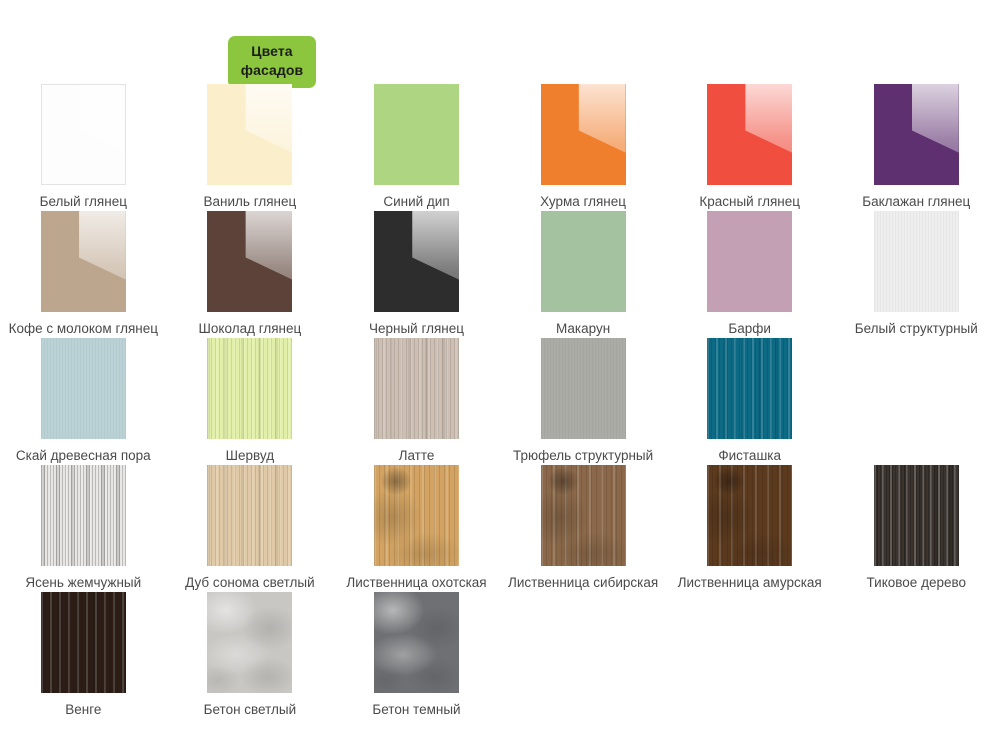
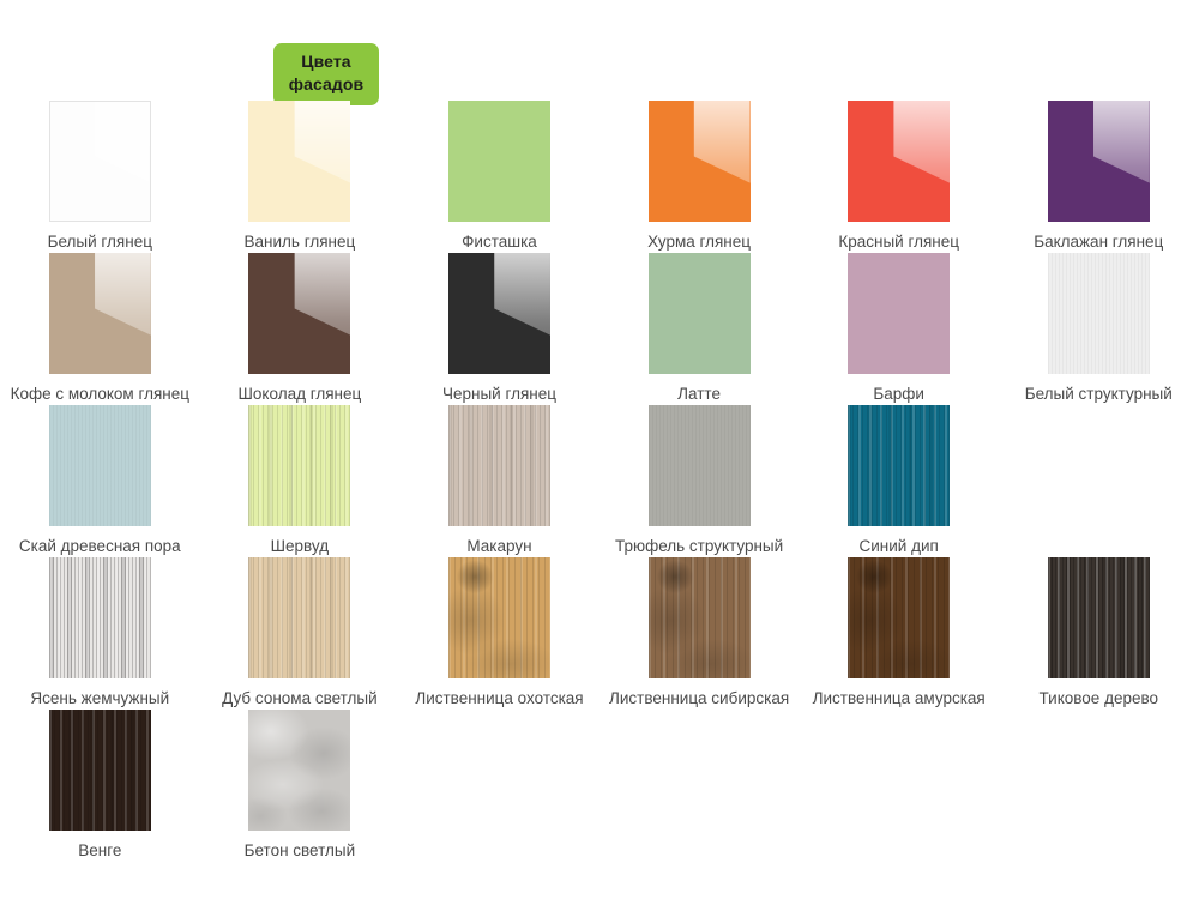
  Цвета
  фасадов
  Белый глянец
  Ваниль глянец
- Синий дип
+ Фисташка
  Хурма глянец
  Красный глянец
  Баклажан глянец
  Кофе с молоком глянец
  Шоколад глянец
  Черный глянец
- Макарун
+ Латте
  Барфи
  Белый структурный
  Скай древесная пора
  Шервуд
- Латте
+ Макарун
  Трюфель структурный
- Фисташка
+ Синий дип
  Ясень жемчужный
  Дуб сонома светлый
  Лиственница охотская
  Лиственница сибирская
  Лиственница амурская
  Тиковое дерево
  Венге
  Бетон светлый
- Бетон темный
